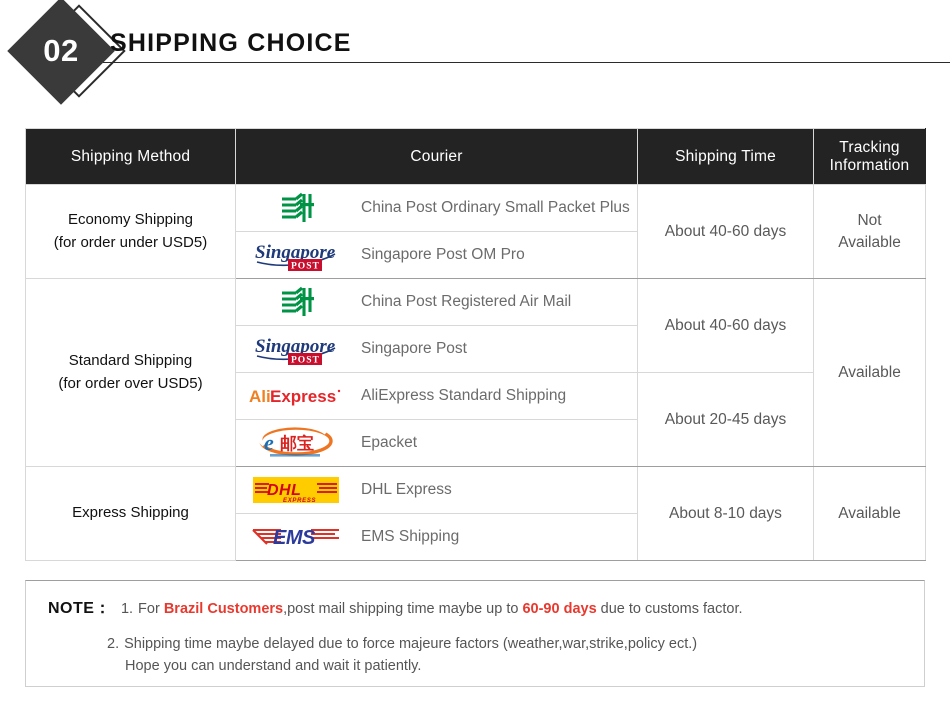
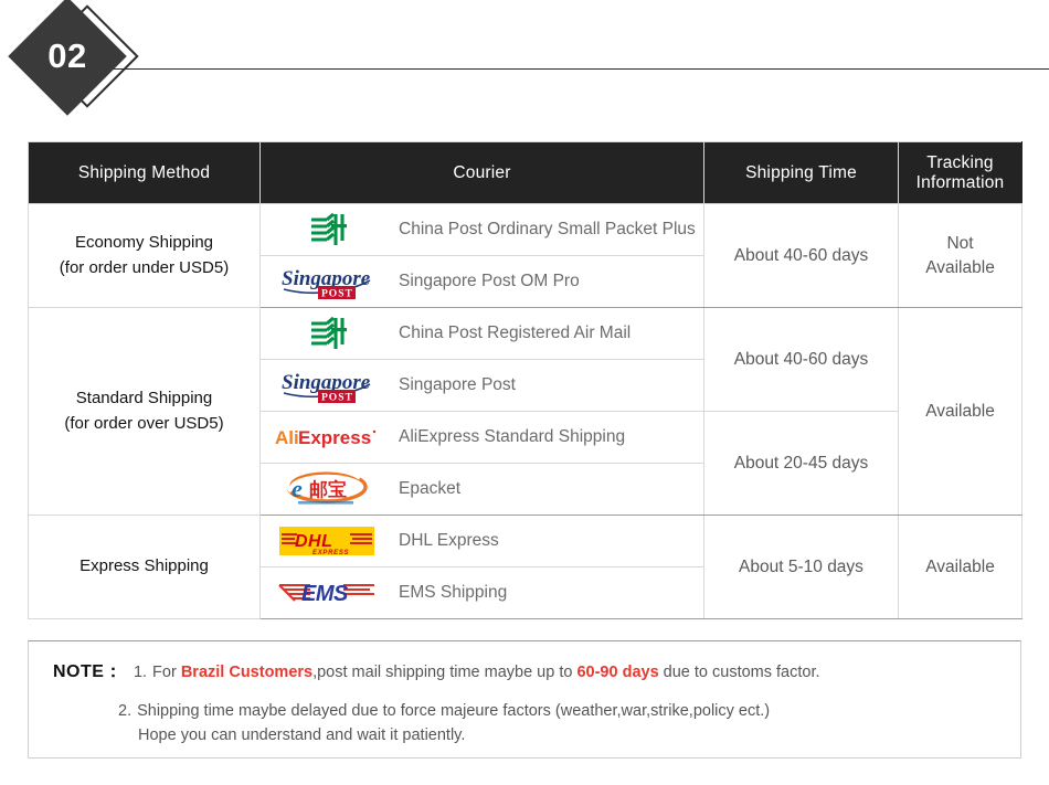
  02
- SHIPPING CHOICE
  Shipping Method	Courier	Shipping Time	Tracking Information
  Economy Shipping (for order under USD5)	China Post Ordinary Small Packet Plus	About 40-60 days	Not Available
  Singapore POST Singapore Post OM Pro
  Standard Shipping (for order over USD5)	China Post Registered Air Mail	About 40-60 days	Available
  Singapore POST Singapore Post
  Ali Express AliExpress Standard Shipping	About 20-45 days
  e 邮宝 Epacket
- Express Shipping	DHL DHL Express	About 8-10 days	Available
+ Express Shipping	DHL DHL Express	About 5-10 days	Available
  EMS EMS Shipping
  NOTE：
  1.
  For Brazil Customers,post mail shipping time maybe up to 60-90 days due to customs factor.
  2.
  Shipping time maybe delayed due to force majeure factors (weather,war,strike,policy ect.)
  Hope you can understand and wait it patiently.
